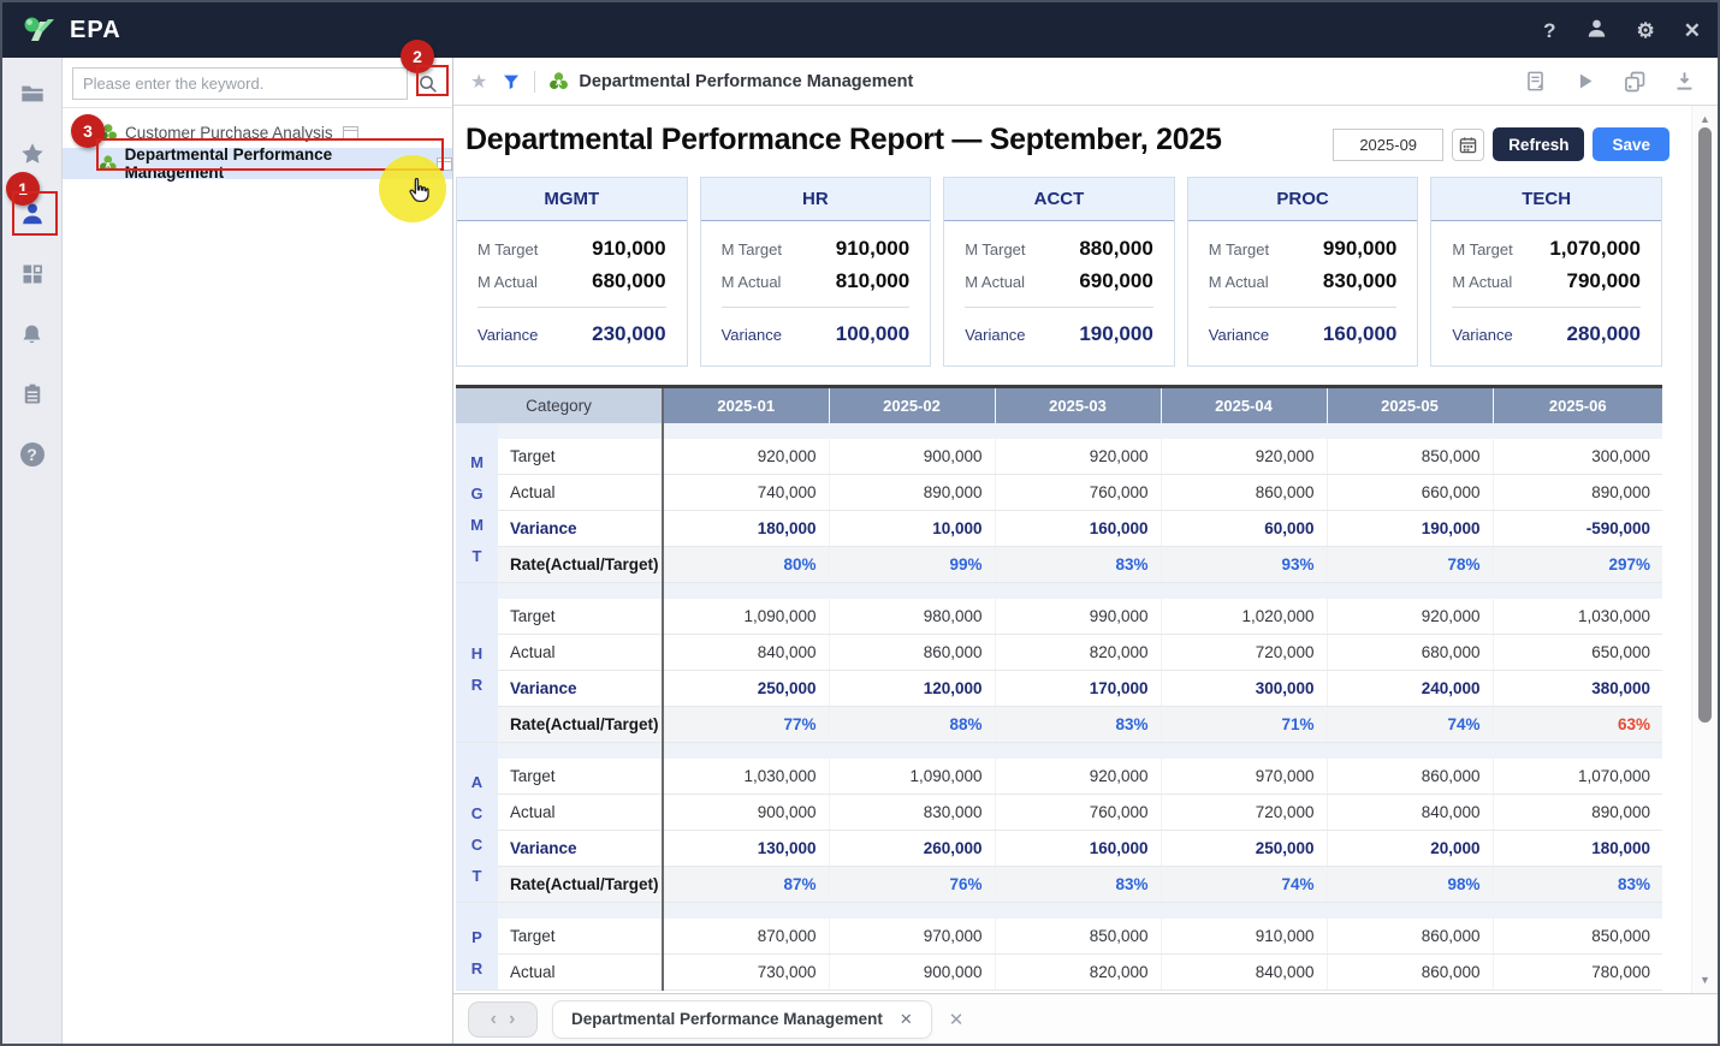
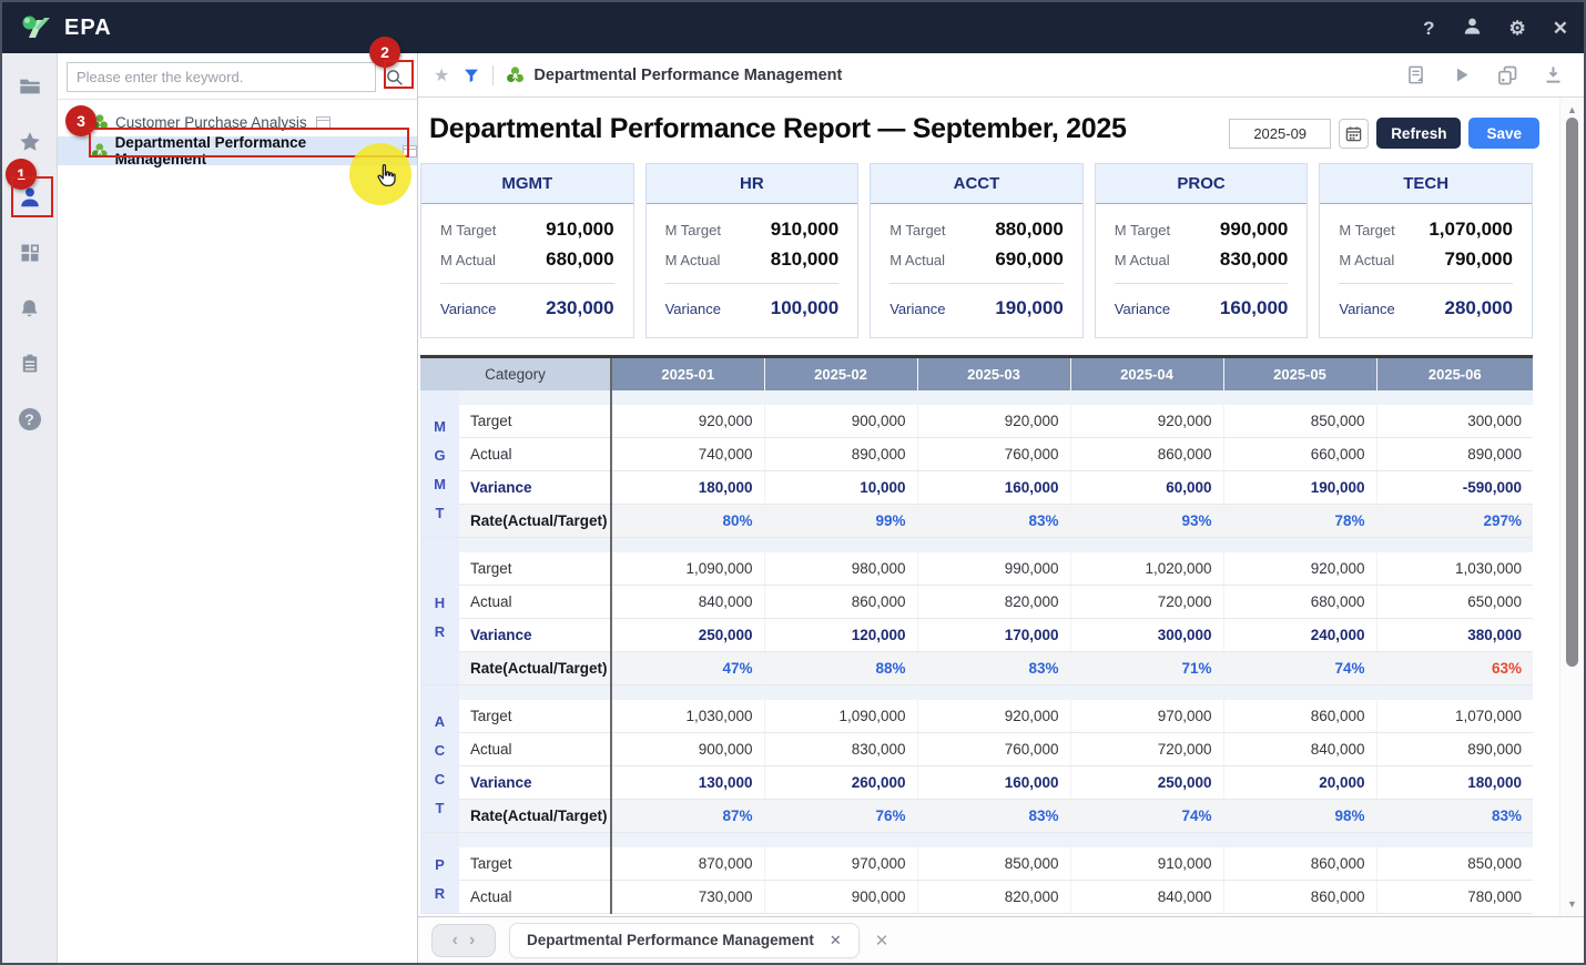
  EPA
  ?
  ⚙
  ✕
  ?
  Please enter the keyword.
  Customer Purchase Analysis
  Departmental Performance Management
  ★
  A
  Departmental Performance Management
  Departmental Performance Report — September, 2025
  2025-09
  Refresh
  Save
  MGMT
  M Target
  910,000
  M Actual
  680,000
  Variance
  230,000
  HR
  M Target
  910,000
  M Actual
  810,000
  Variance
  100,000
  ACCT
  M Target
  880,000
  M Actual
  690,000
  Variance
  190,000
  PROC
  M Target
  990,000
  M Actual
  830,000
  Variance
  160,000
  TECH
  M Target
  1,070,000
  M Actual
  790,000
  Variance
  280,000
  Category	2025-01	2025-02	2025-03	2025-04	2025-05	2025-06
  MGMT	Target	920,000	900,000	920,000	920,000	850,000	300,000
  Actual	740,000	890,000	760,000	860,000	660,000	890,000
  Variance	180,000	10,000	160,000	60,000	190,000	-590,000
  Rate(Actual/Target)	80%	99%	83%	93%	78%	297%
  HR	Target	1,090,000	980,000	990,000	1,020,000	920,000	1,030,000
  Actual	840,000	860,000	820,000	720,000	680,000	650,000
  Variance	250,000	120,000	170,000	300,000	240,000	380,000
- Rate(Actual/Target)	77%	88%	83%	71%	74%	63%
+ Rate(Actual/Target)	47%	88%	83%	71%	74%	63%
  ACCT	Target	1,030,000	1,090,000	920,000	970,000	860,000	1,070,000
  Actual	900,000	830,000	760,000	720,000	840,000	890,000
  Variance	130,000	260,000	160,000	250,000	20,000	180,000
  Rate(Actual/Target)	87%	76%	83%	74%	98%	83%
  PR	Target	870,000	970,000	850,000	910,000	860,000	850,000
  Actual	730,000	900,000	820,000	840,000	860,000	780,000
  ▲
  ▼
  ‹
  ›
  Departmental Performance Management
  ✕
  ✕
  1
  2
  3
